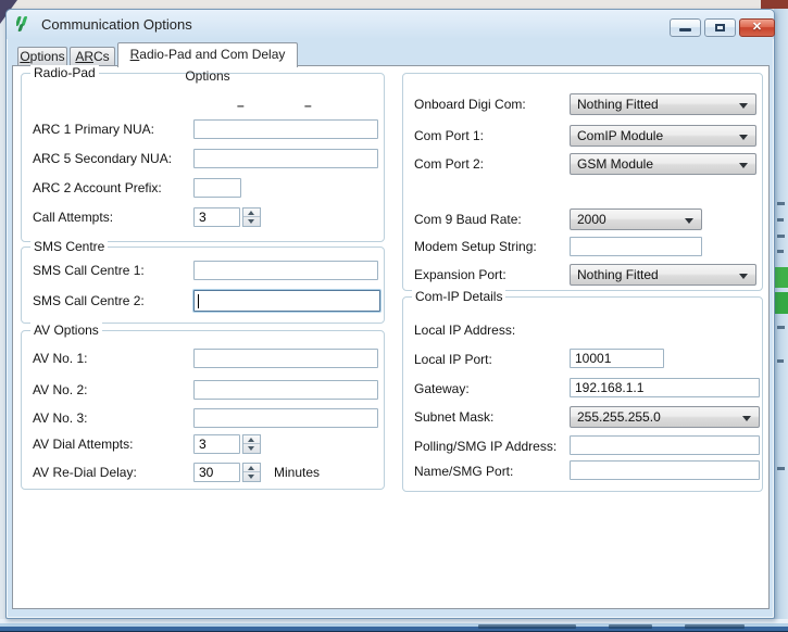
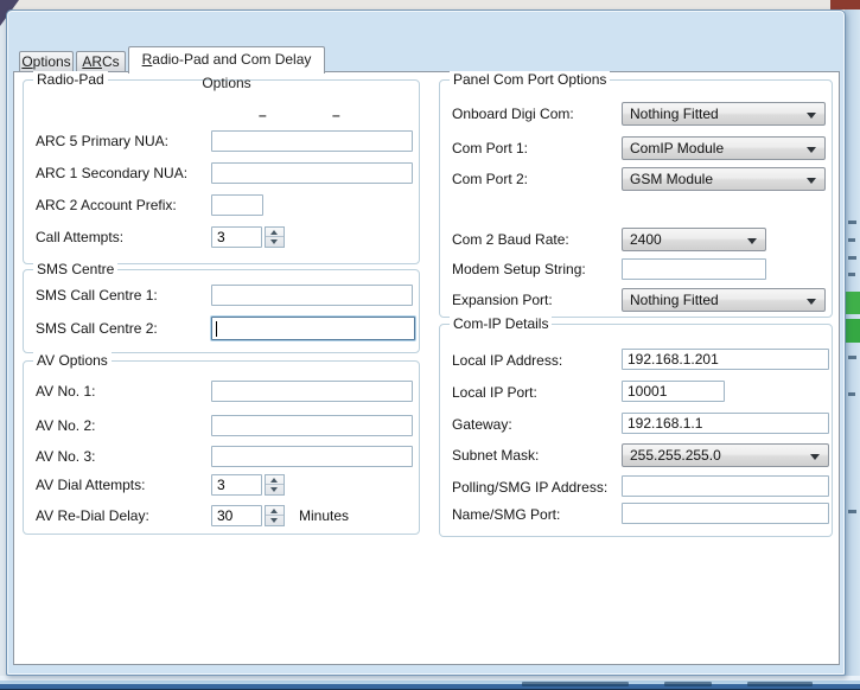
- Communication Options
- ✕
  Options
  ARCs
  Radio-Pad and Com Delay Options
  Radio-Pad
  –
  –
- ARC 1 Primary NUA:
+ ARC 5 Primary NUA:
- ARC 5 Secondary NUA:
+ ARC 1 Secondary NUA:
  ARC 2 Account Prefix:
  Call Attempts:
  3
  SMS Centre
  SMS Call Centre 1:
  SMS Call Centre 2:
  AV Options
  AV No. 1:
  AV No. 2:
  AV No. 3:
  AV Dial Attempts:
  3
  AV Re-Dial Delay:
  30
  Minutes
+ Panel Com Port Options
  Onboard Digi Com:
  Nothing Fitted
  Com Port 1:
  ComIP Module
  Com Port 2:
  GSM Module
- Com 9 Baud Rate:
+ Com 2 Baud Rate:
- 2000
+ 2400
  Modem Setup String:
  Expansion Port:
  Nothing Fitted
  Com-IP Details
  Local IP Address:
+ 192.168.1.201
  Local IP Port:
  10001
  Gateway:
  192.168.1.1
  Subnet Mask:
  255.255.255.0
  Polling/SMG IP Address:
  Name/SMG Port:
